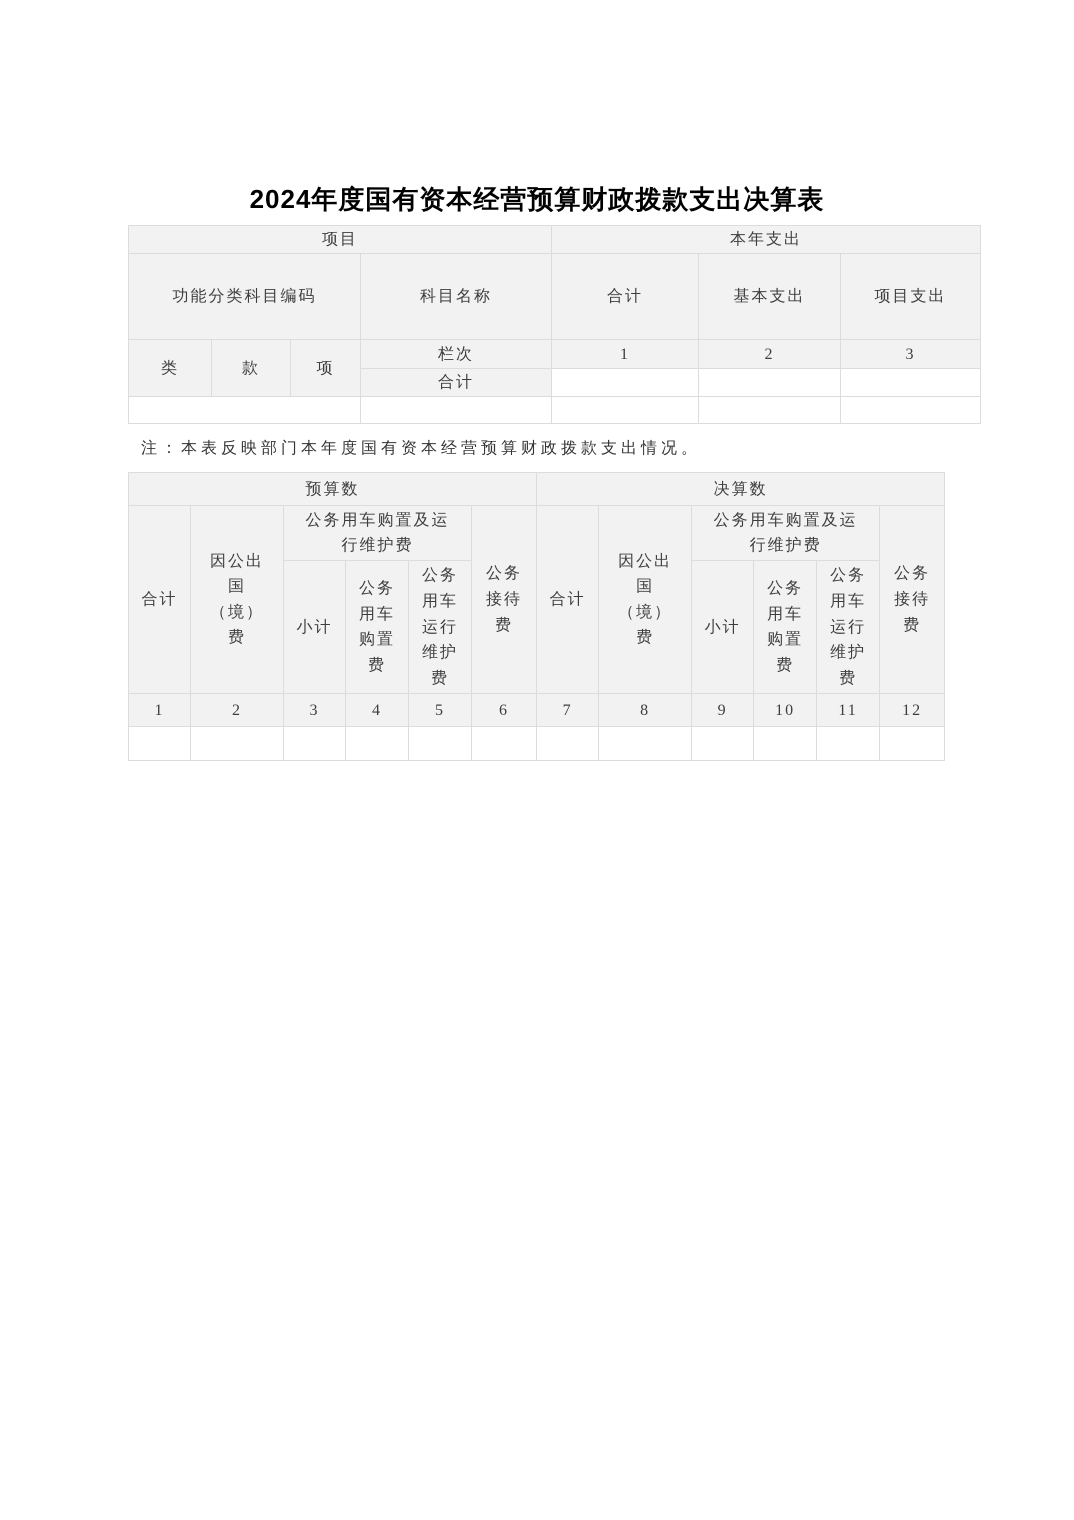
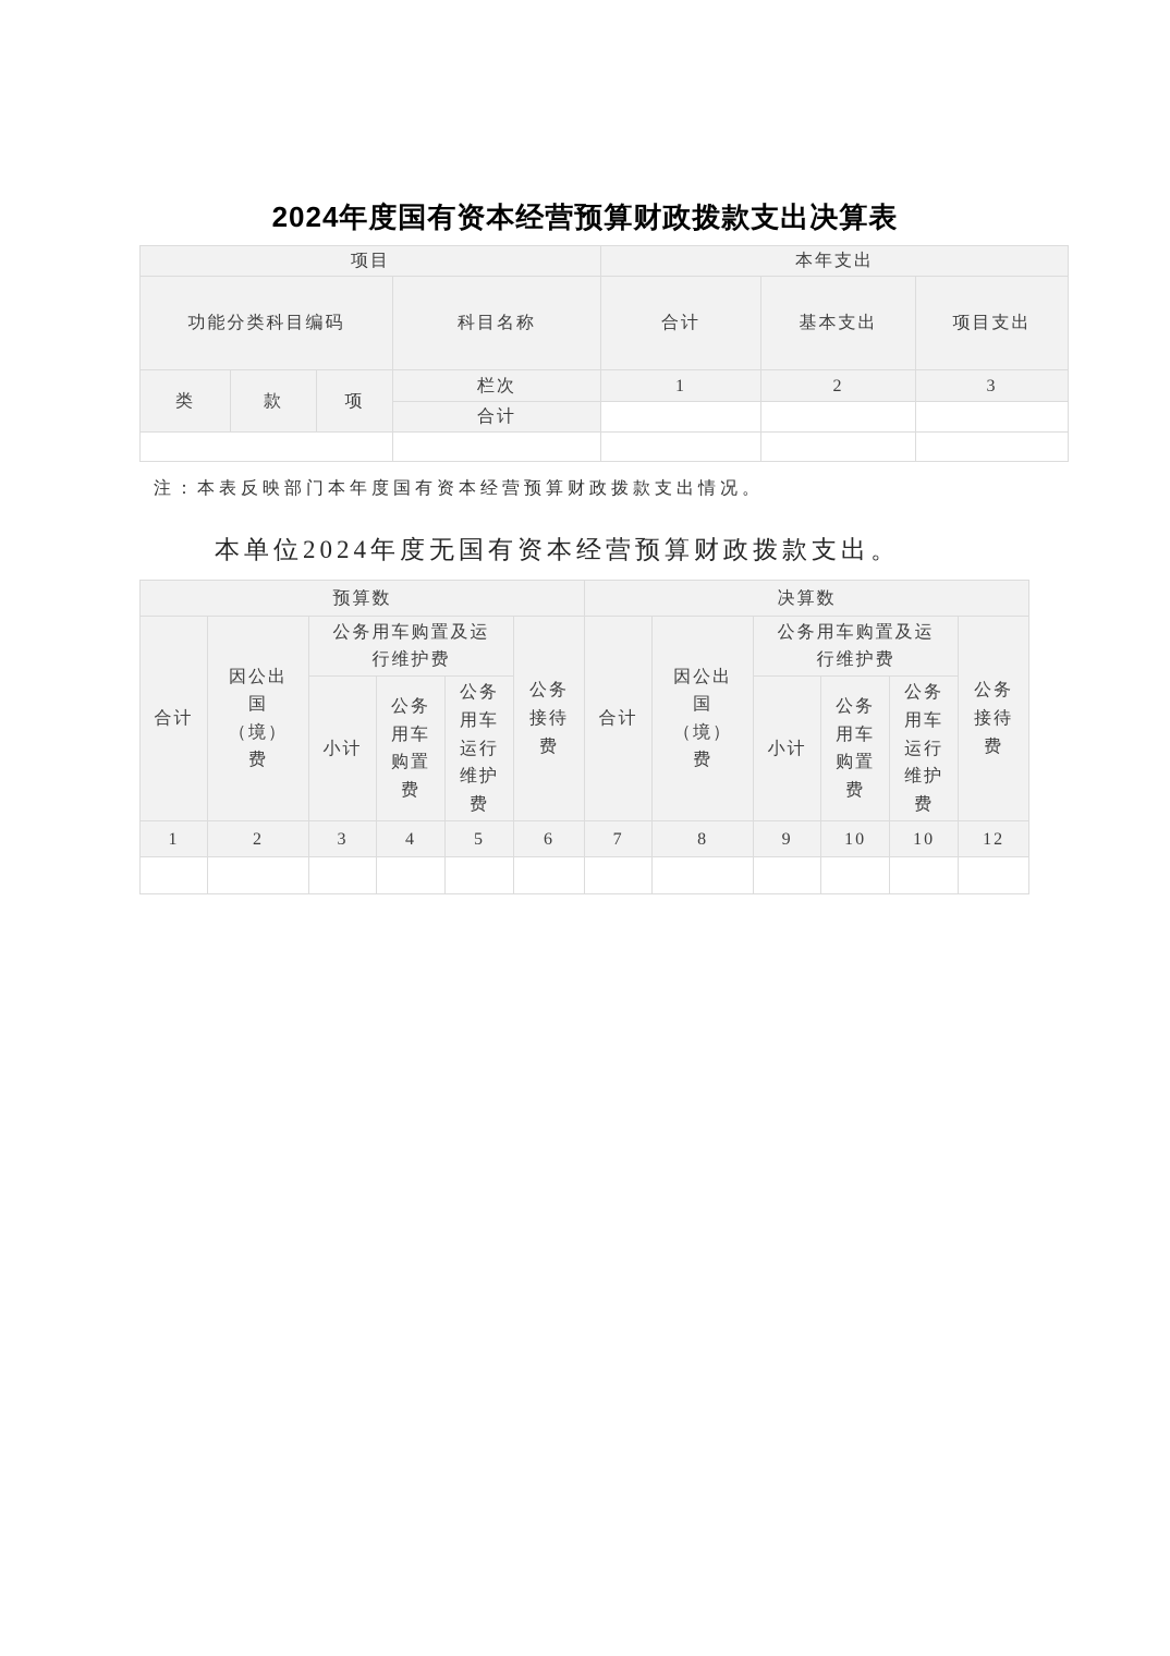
  2024年度国有资本经营预算财政拨款支出决算表
  项目	本年支出
  功能分类科目编码	科目名称	合计	基本支出	项目支出
  类	款	项	栏次	1	2	3
  合计
  注：本表反映部门本年度国有资本经营预算财政拨款支出情况。
+ 本单位2024年度无国有资本经营预算财政拨款支出。
  预算数	决算数
  合计	因公出国（境）费	公务用车购置及运行维护费	公务接待费	合计	因公出国（境）费	公务用车购置及运行维护费	公务接待费
  小计	公务用车购置费	公务用车运行维护费	小计	公务用车购置费	公务用车运行维护费
- 1	2	3	4	5	6	7	8	9	10	11	12
+ 1	2	3	4	5	6	7	8	9	10	10	12
